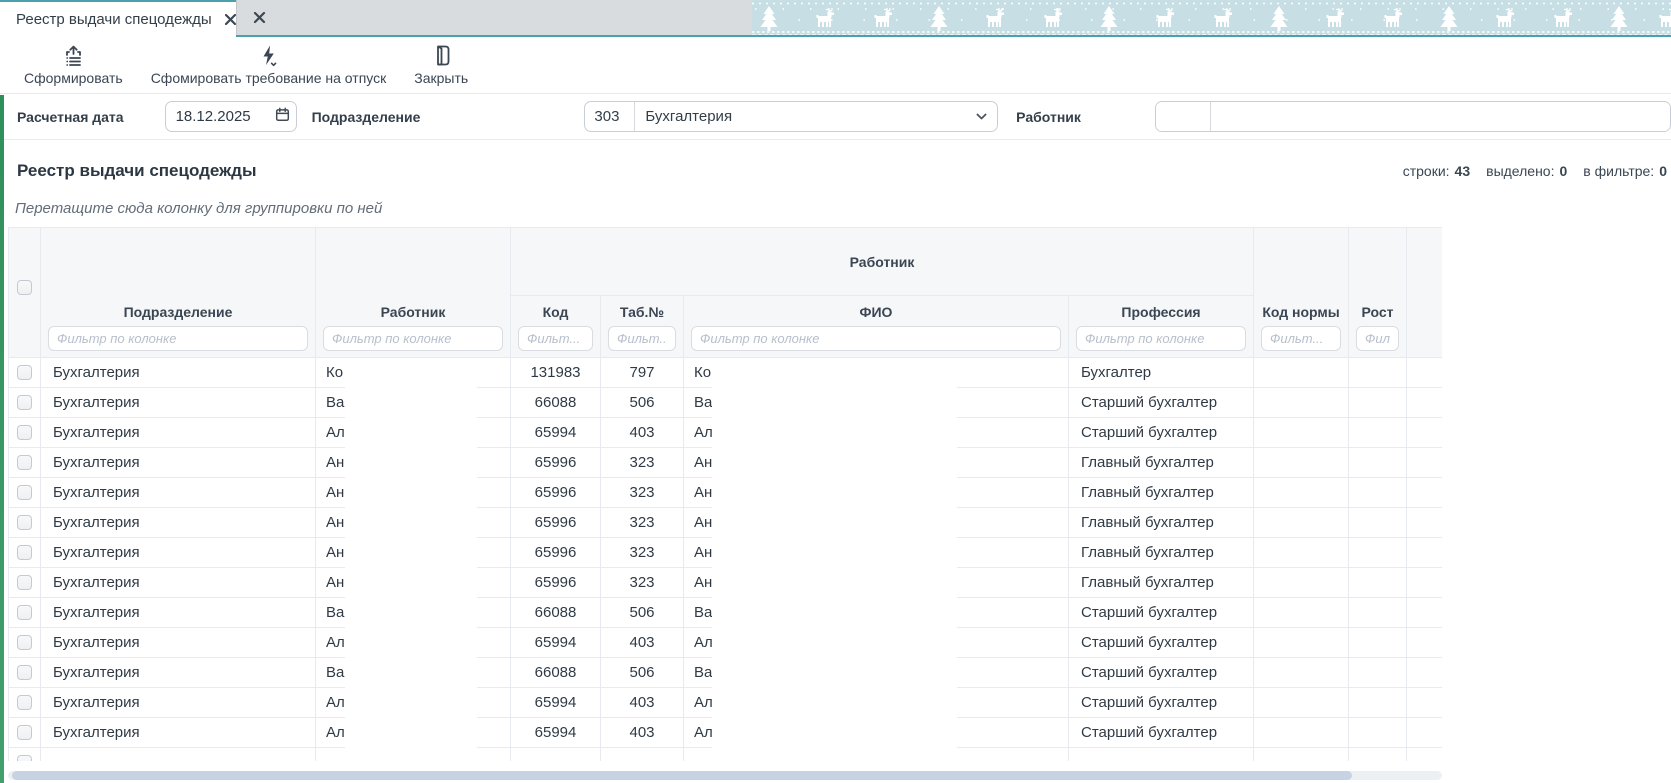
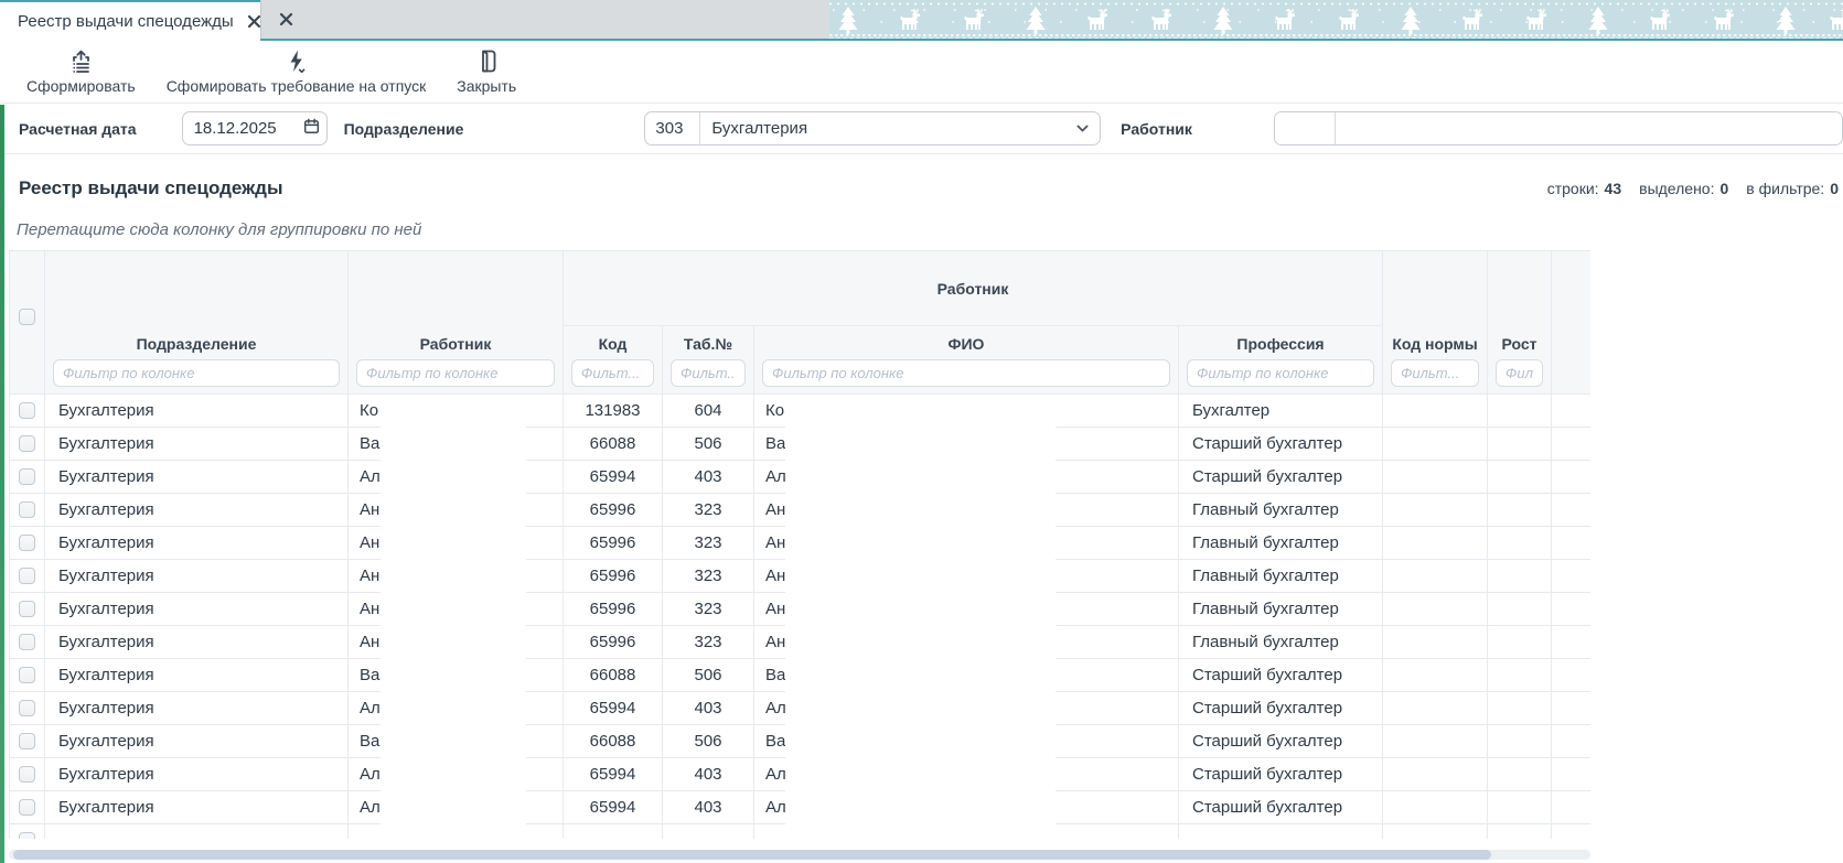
  Реестр выдачи спецодежды
  Сформировать
  Сфомировать требование на отпуск
  Закрыть
  Расчетная дата
  18.12.2025
  Подразделение
  303
  Бухгалтерия
  Работник
  Реестр выдачи спецодежды
  строки: 43
  выделено: 0
  в фильтре: 0
  Перетащите сюда колонку для группировки по ней
  	Подразделение Фильтр по колонке	Работник Фильтр по колонке	Работник	Код нормы Фильт...	Рост Фил
  Код Фильт...	Таб.№ Фильт..	ФИО Фильтр по колонке	Профессия Фильтр по колонке
- 	Бухгалтерия	Ко	131983	797	Ко	Бухгалтер
+ 	Бухгалтерия	Ко	131983	604	Ко	Бухгалтер
  	Бухгалтерия	Ва	66088	506	Ва	Старший бухгалтер
  	Бухгалтерия	Ал	65994	403	Ал	Старший бухгалтер
  	Бухгалтерия	Ан	65996	323	Ан	Главный бухгалтер
  	Бухгалтерия	Ан	65996	323	Ан	Главный бухгалтер
  	Бухгалтерия	Ан	65996	323	Ан	Главный бухгалтер
  	Бухгалтерия	Ан	65996	323	Ан	Главный бухгалтер
  	Бухгалтерия	Ан	65996	323	Ан	Главный бухгалтер
  	Бухгалтерия	Ва	66088	506	Ва	Старший бухгалтер
  	Бухгалтерия	Ал	65994	403	Ал	Старший бухгалтер
  	Бухгалтерия	Ва	66088	506	Ва	Старший бухгалтер
  	Бухгалтерия	Ал	65994	403	Ал	Старший бухгалтер
  	Бухгалтерия	Ал	65994	403	Ал	Старший бухгалтер
